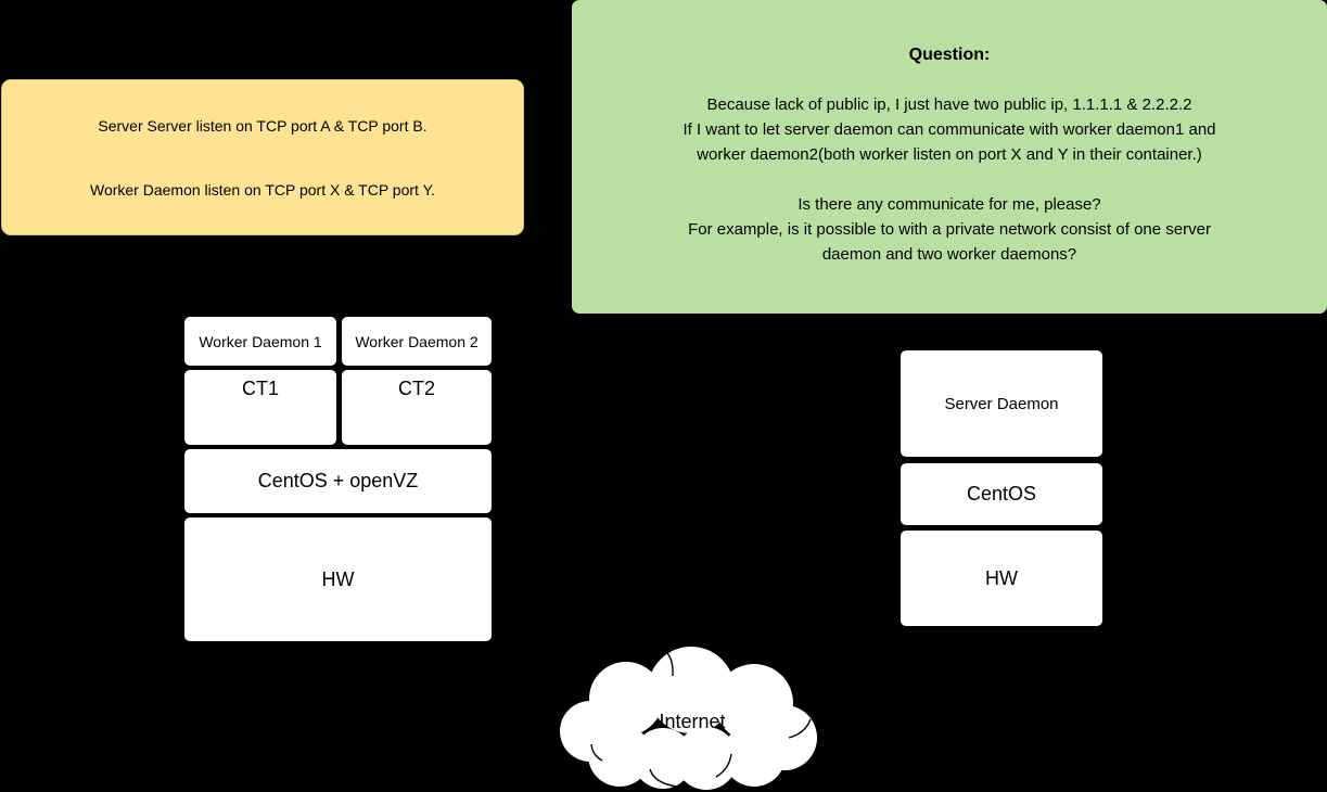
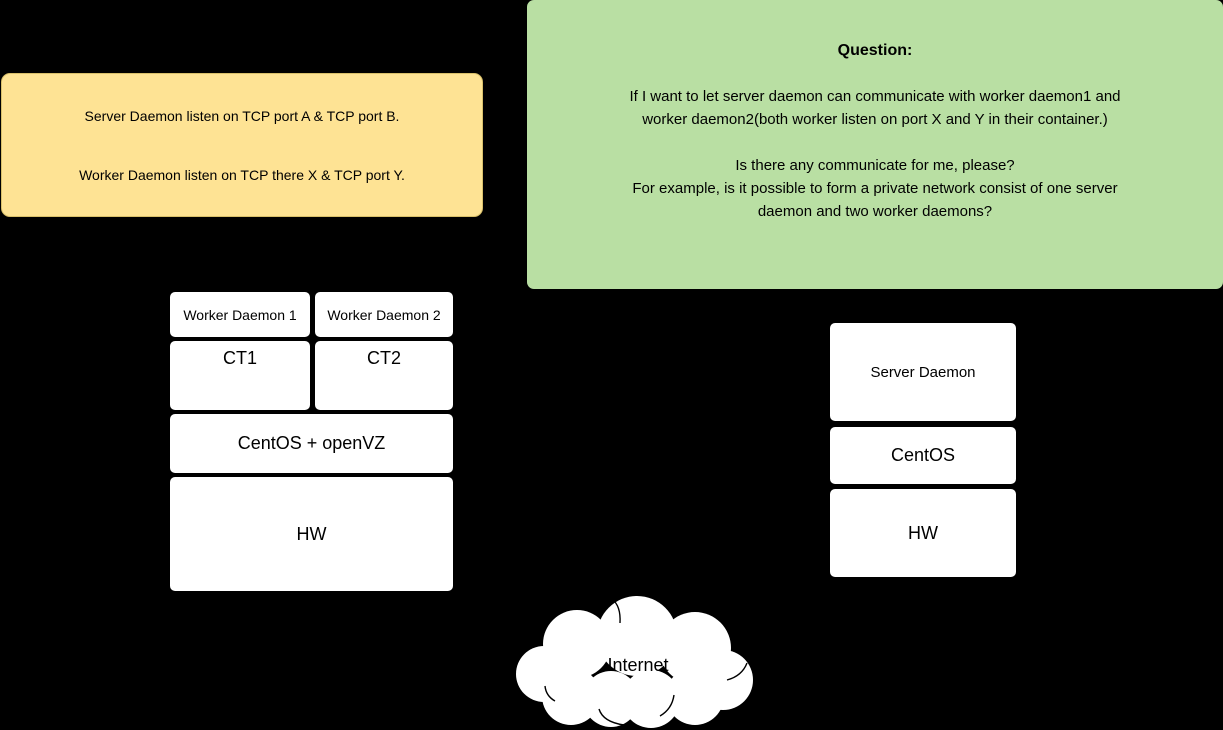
- Server Server listen on TCP port A & TCP port B.
+ Server Daemon listen on TCP port A & TCP port B.
- Worker Daemon listen on TCP port X & TCP port Y.
+ Worker Daemon listen on TCP there X & TCP port Y.
  Question:
- Because lack of public ip, I just have two public ip, 1.1.1.1 & 2.2.2.2
  If I want to let server daemon can communicate with worker daemon1 and
  worker daemon2(both worker listen on port X and Y in their container.)
  Is there any communicate for me, please?
- For example, is it possible to with a private network consist of one server
+ For example, is it possible to form a private network consist of one server
  daemon and two worker daemons?
  Worker Daemon 1
  Worker Daemon 2
  CT1
  CT2
  CentOS + openVZ
  HW
  Server Daemon
  CentOS
  HW
  Internet
